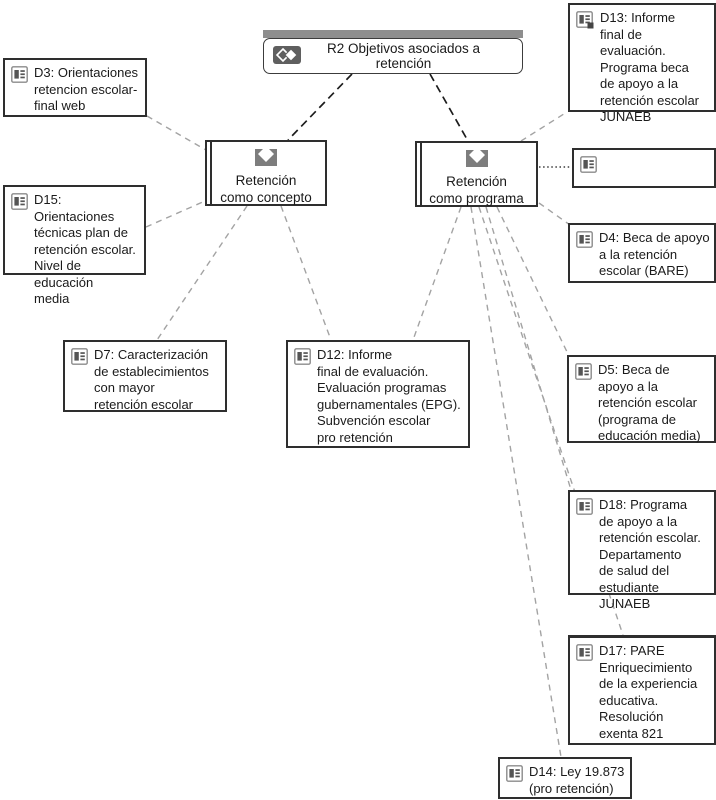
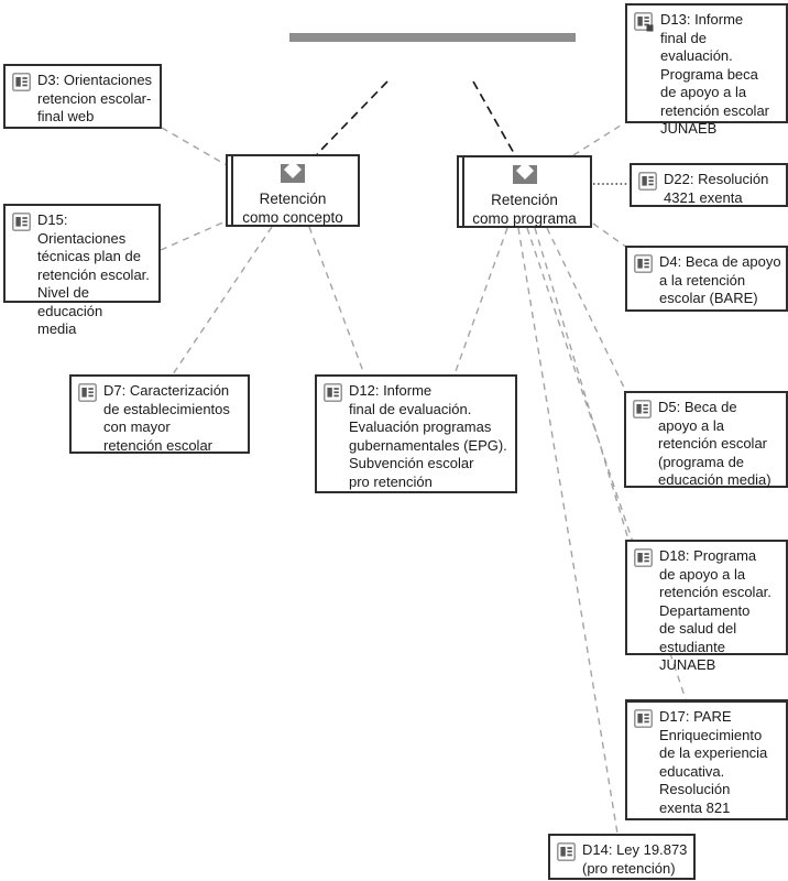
- R2 Objetivos asociados a retención
  Retención
  como concepto
  Retención
  como programa
  D3: Orientaciones
  retencion escolar-
  final web
  D15: Orientaciones
  técnicas plan de
  retención escolar.
  Nivel de educación
  media
  D7: Caracterización
  de establecimientos
  con mayor
  retención escolar
  D12: Informe
  final de evaluación.
  Evaluación programas
  gubernamentales (EPG).
  Subvención escolar
  pro retención
  D13: Informe
  final de evaluación.
  Programa beca
  de apoyo a la
  retención escolar
  JUNAEB
+ D22: Resolución
+ 4321 exenta
  D4: Beca de apoyo
  a la retención
  escolar (BARE)
  D5: Beca de
  apoyo a la
  retención escolar
  (programa de
  educación media)
  D18: Programa
  de apoyo a la
  retención escolar.
  Departamento
  de salud del
  estudiante JUNAEB
  D17: PARE
  Enriquecimiento
  de la experiencia
  educativa.
  Resolución
  exenta 821
  D14: Ley 19.873
  (pro retención)
